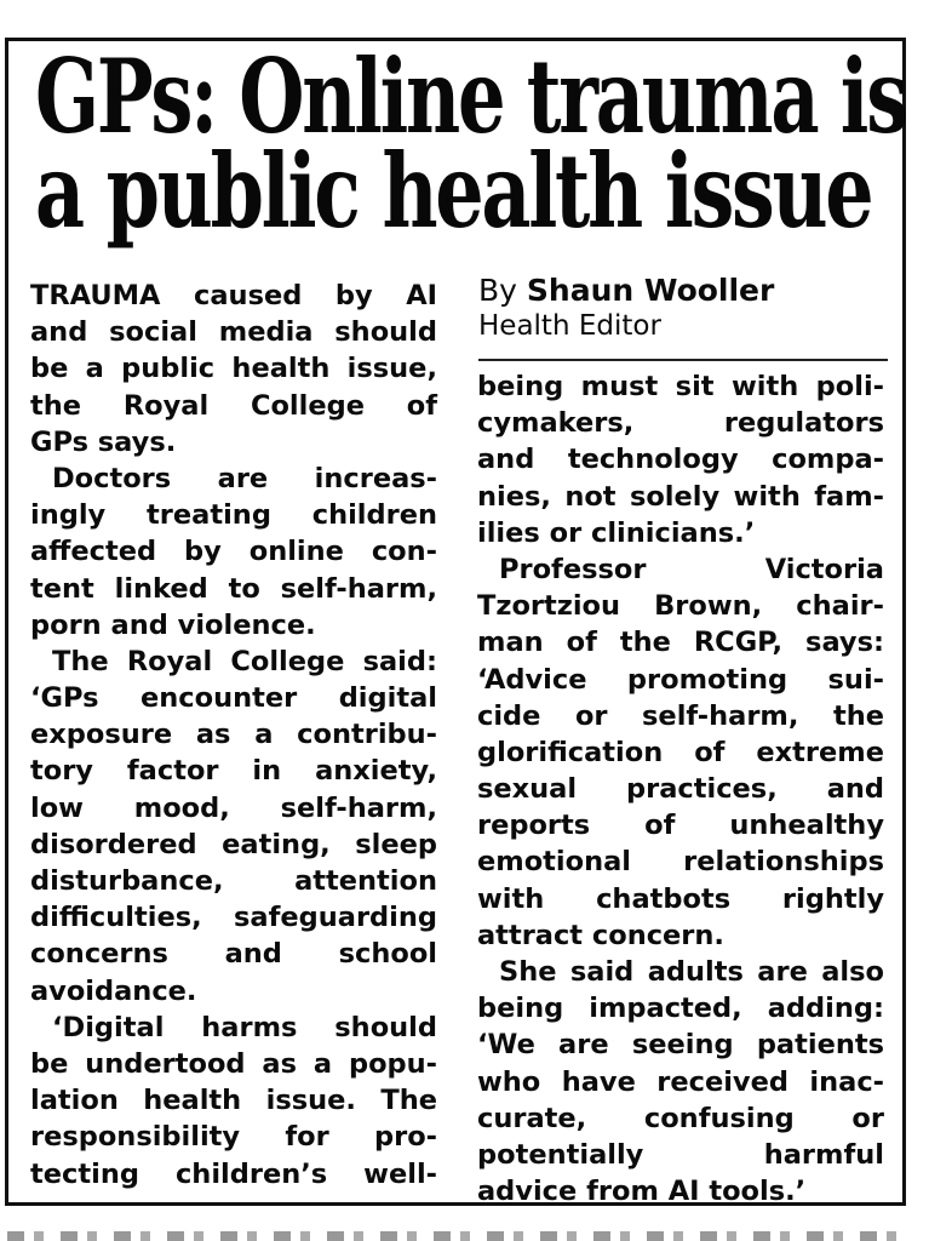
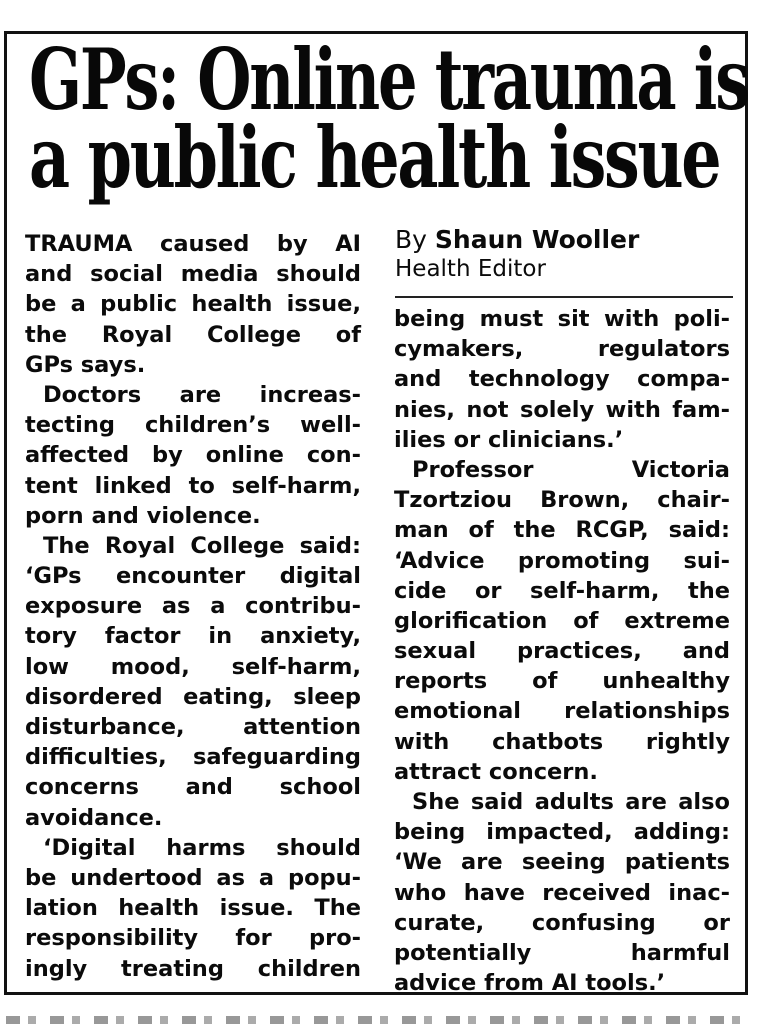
  GPs: Online trauma is
  a public health issue
  TRAUMA caused by AI
  and social media should
  be a public health issue,
  the Royal College of
  GPs says.
  Doctors are increas-
- ingly treating children
+ tecting children’s well-
  affected by online con-
  tent linked to self-harm,
  porn and violence.
  The Royal College said:
  ‘GPs encounter digital
  exposure as a contribu-
  tory factor in anxiety,
  low mood, self-harm,
  disordered eating, sleep
  disturbance, attention
  difficulties, safeguarding
  concerns and school
  avoidance.
  ‘Digital harms should
  be undertood as a popu-
  lation health issue. The
  responsibility for pro-
- tecting children’s well-
+ ingly treating children
  By Shaun Wooller
  Health Editor
  being must sit with poli-
  cymakers, regulators
  and technology compa-
  nies, not solely with fam-
  ilies or clinicians.’
  Professor Victoria
  Tzortziou Brown, chair-
- man of the RCGP, says:
+ man of the RCGP, said:
  ‘Advice promoting sui-
  cide or self-harm, the
  glorification of extreme
  sexual practices, and
  reports of unhealthy
  emotional relationships
  with chatbots rightly
  attract concern.
  She said adults are also
  being impacted, adding:
  ‘We are seeing patients
  who have received inac-
  curate, confusing or
  potentially harmful
  advice from AI tools.’
